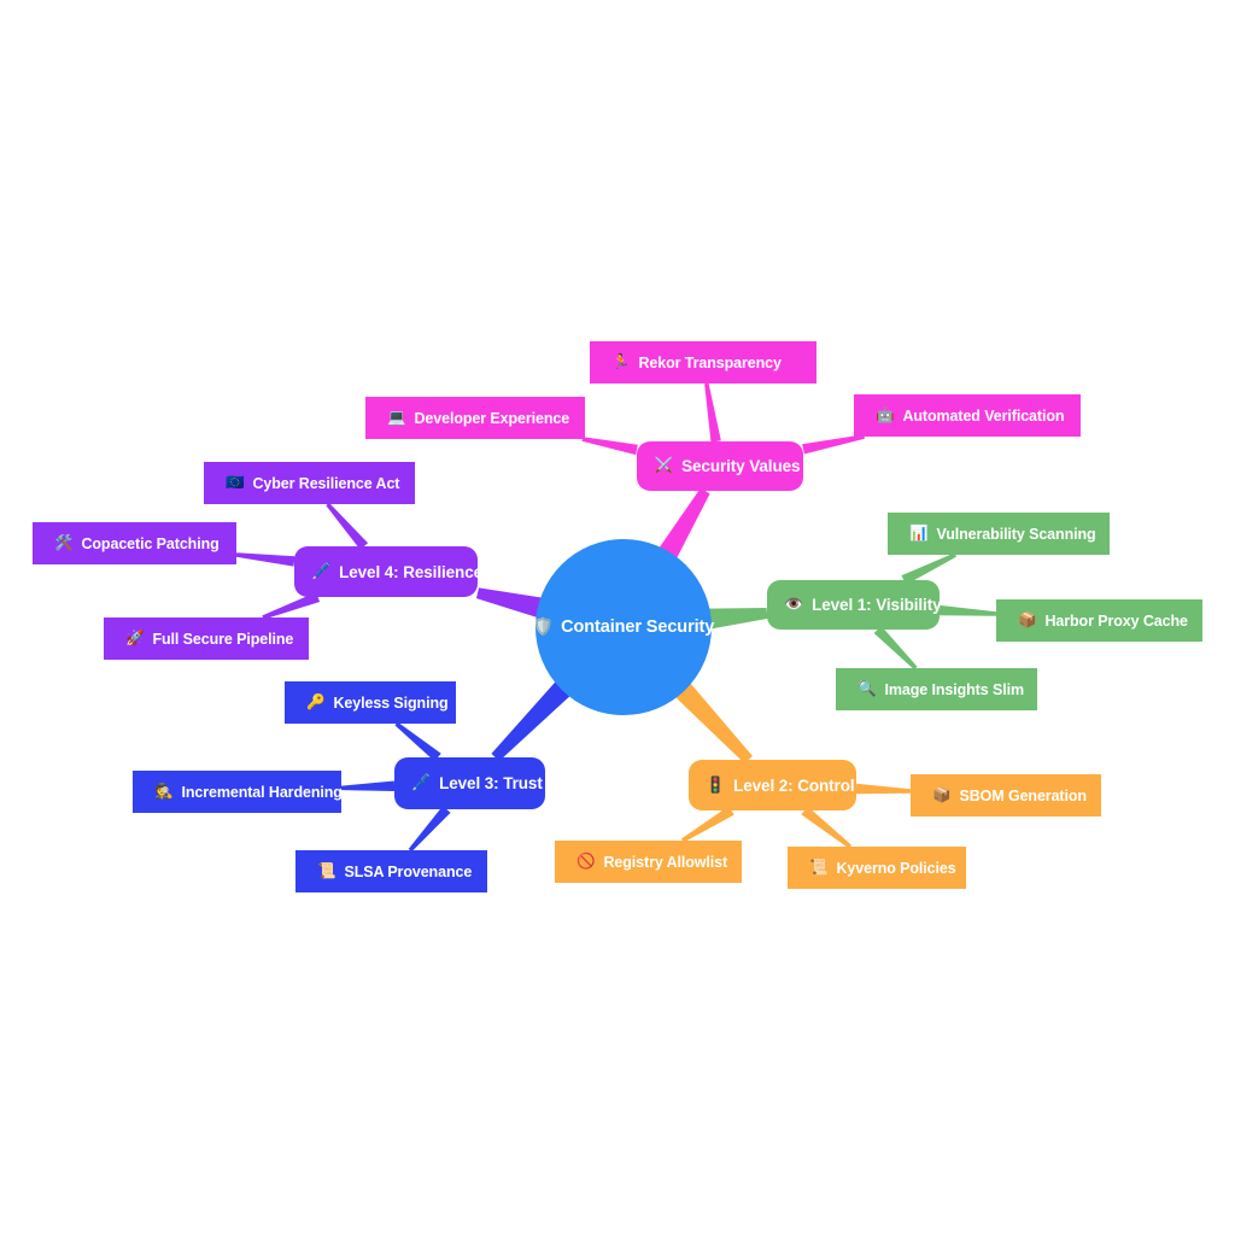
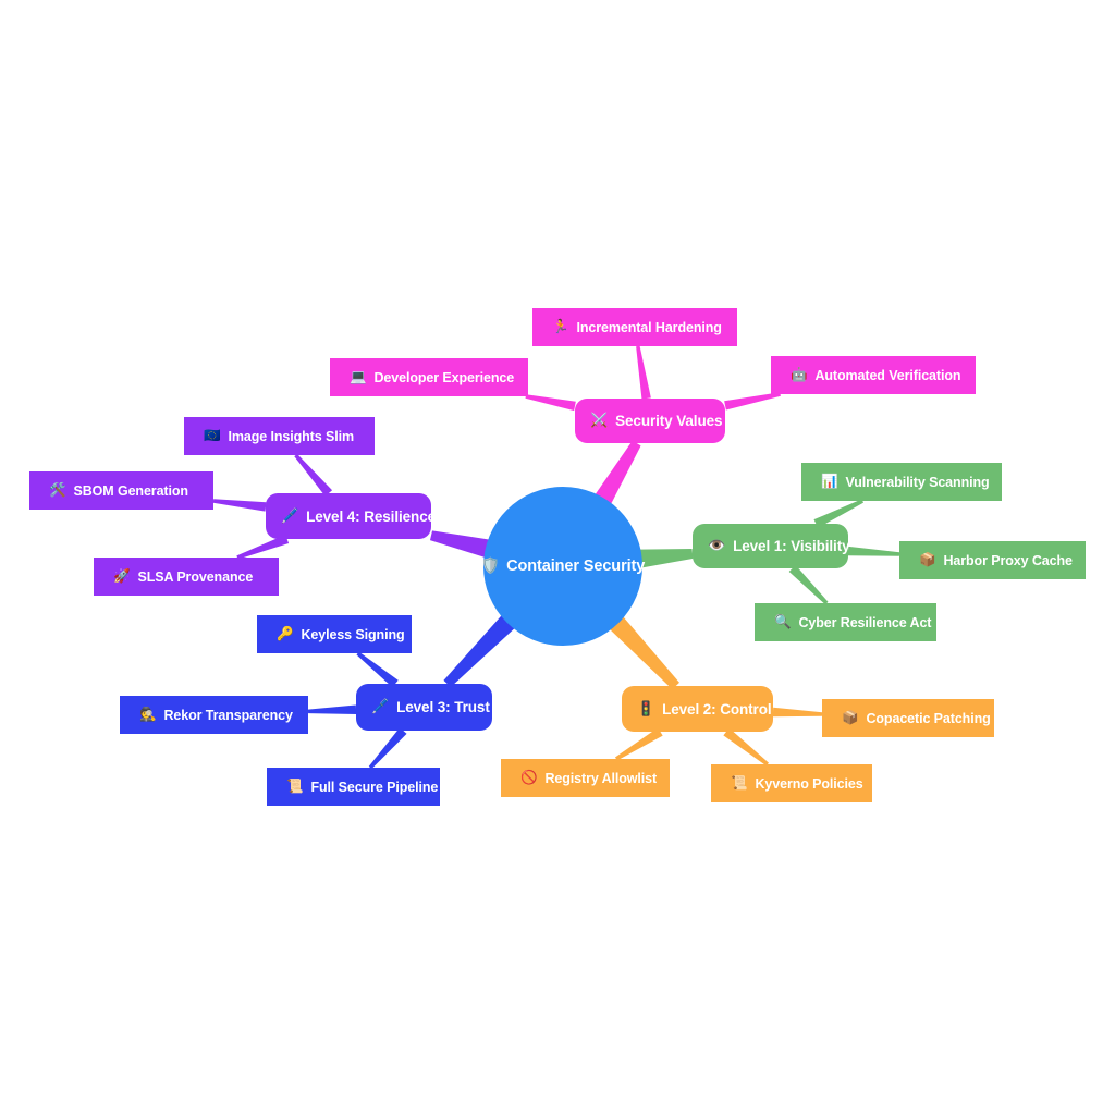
  🛡️
  Container Security
  ⚔️
  Security Values
  🏃
- Rekor Transparency
+ Incremental Hardening
  💻
  Developer Experience
  🤖
  Automated Verification
  👁️
  Level 1: Visibility
  📊
  Vulnerability Scanning
  📦
  Harbor Proxy Cache
  🔍
- Image Insights Slim
+ Cyber Resilience Act
  🚦
  Level 2: Control
  📦
- SBOM Generation
+ Copacetic Patching
  🚫
  Registry Allowlist
  📜
  Kyverno Policies
  🖊️
  Level 3: Trust
  🔑
  Keyless Signing
  🕵️
- Incremental Hardening
+ Rekor Transparency
  📜
- SLSA Provenance
+ Full Secure Pipeline
  🖊️
  Level 4: Resilience
  🇪🇺
- Cyber Resilience Act
+ Image Insights Slim
  🛠️
- Copacetic Patching
+ SBOM Generation
  🚀
- Full Secure Pipeline
+ SLSA Provenance
